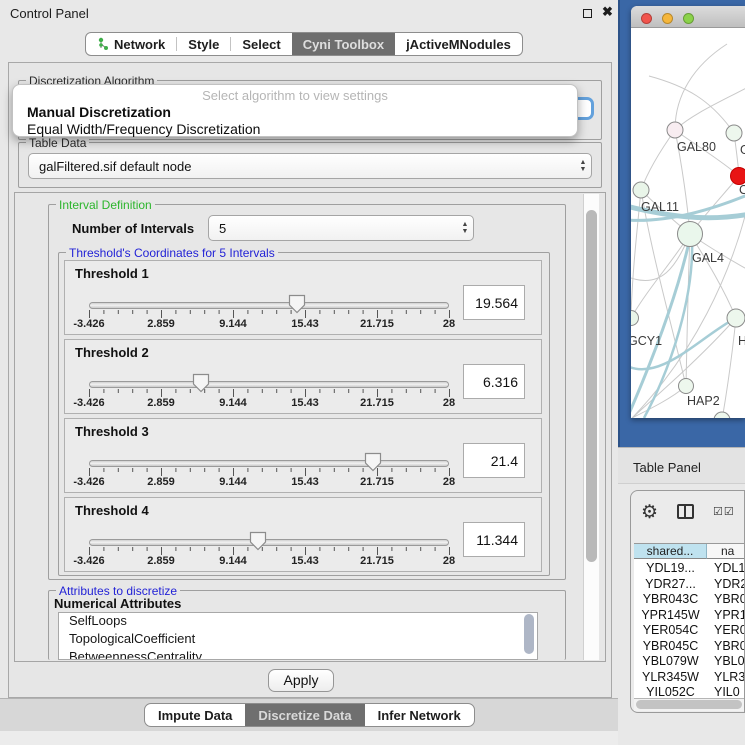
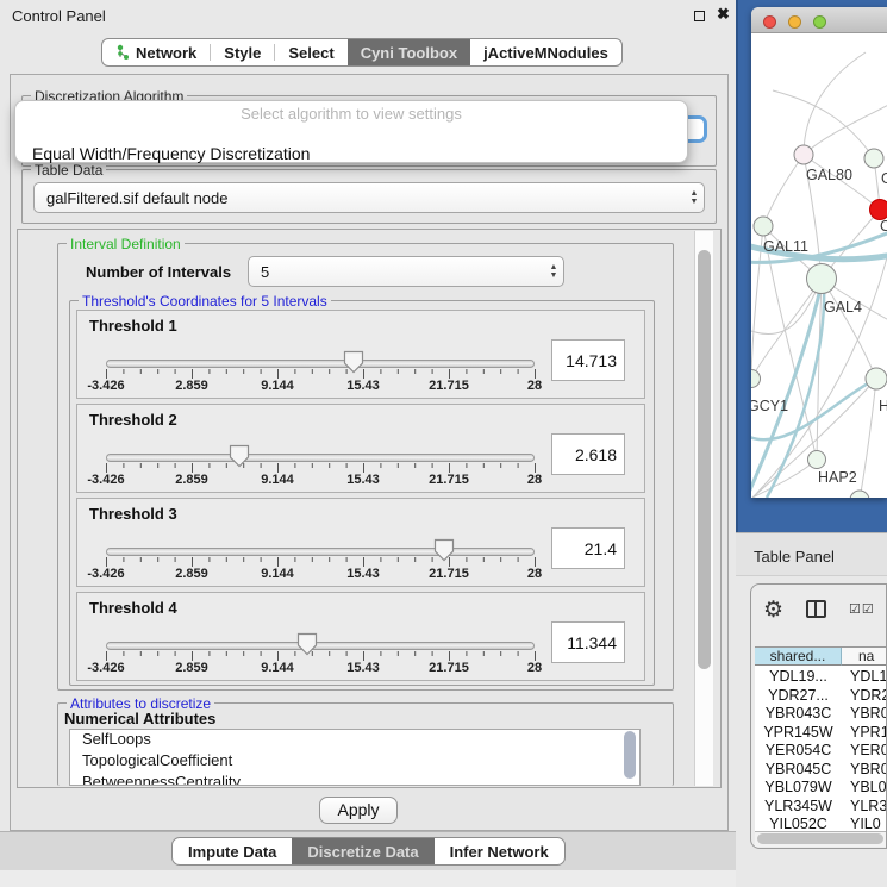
  Control Panel
  ✖
  Network
  Style
  Select
  Cyni Toolbox
  jActiveMNodules
  Discretization Algorithm
  Select algorithm to view settings
- Manual Discretization
  Equal Width/Frequency Discretization
  Table Data
  galFiltered.sif default node
  Interval Definition
  Number of Intervals
  5
  Threshold's Coordinates for 5 Intervals
  Threshold 1
  -3.426
  2.859
  9.144
  15.43
  21.715
  28
- 19.564
+ 14.713
  Threshold 2
  -3.426
  2.859
  9.144
  15.43
  21.715
  28
- 6.316
+ 2.618
  Threshold 3
  -3.426
  2.859
  9.144
  15.43
  21.715
  28
  21.4
  Threshold 4
  -3.426
  2.859
  9.144
  15.43
  21.715
  28
  11.344
  Attributes to discretize
  Numerical Attributes
  SelfLoops
  TopologicalCoefficient
  BetweennessCentrality
  Apply
  Impute Data
  Discretize Data
  Infer Network
  GAL80
  C
  GAL11
  GAL4
  GCY1
  H
  HAP2
  Table Panel
  ⚙
  ☑☑
  shared...
  na
  YDL19...
  YDL1
  YDR27...
  YDR2
  YBR043C
  YBR0
  YPR145W
  YPR1
  YER054C
  YER0
  YBR045C
  YBR0
  YBL079W
  YBL0
  YLR345W
  YLR3
  YIL052C
  YIL0
